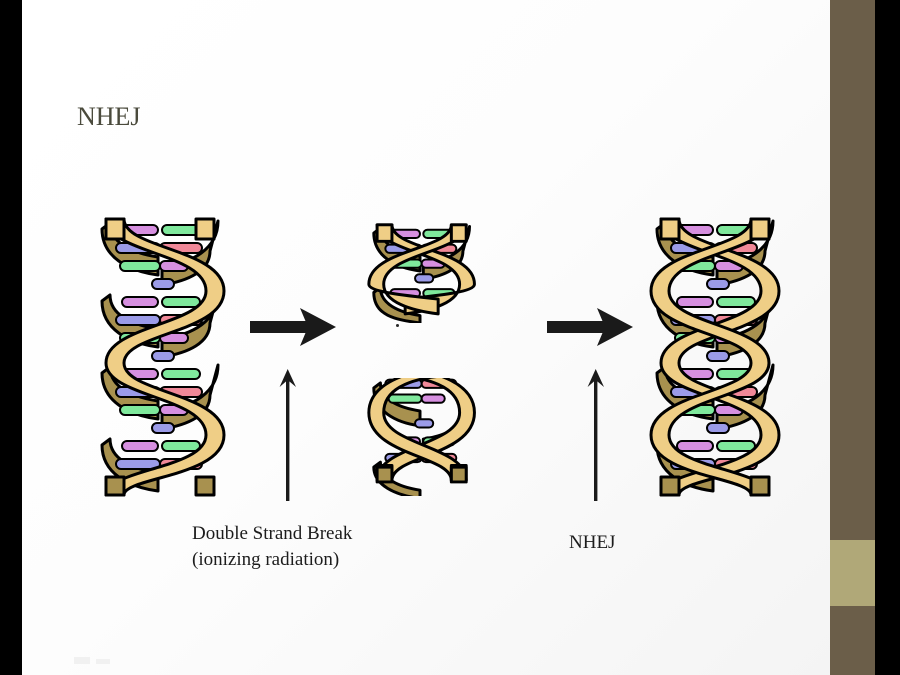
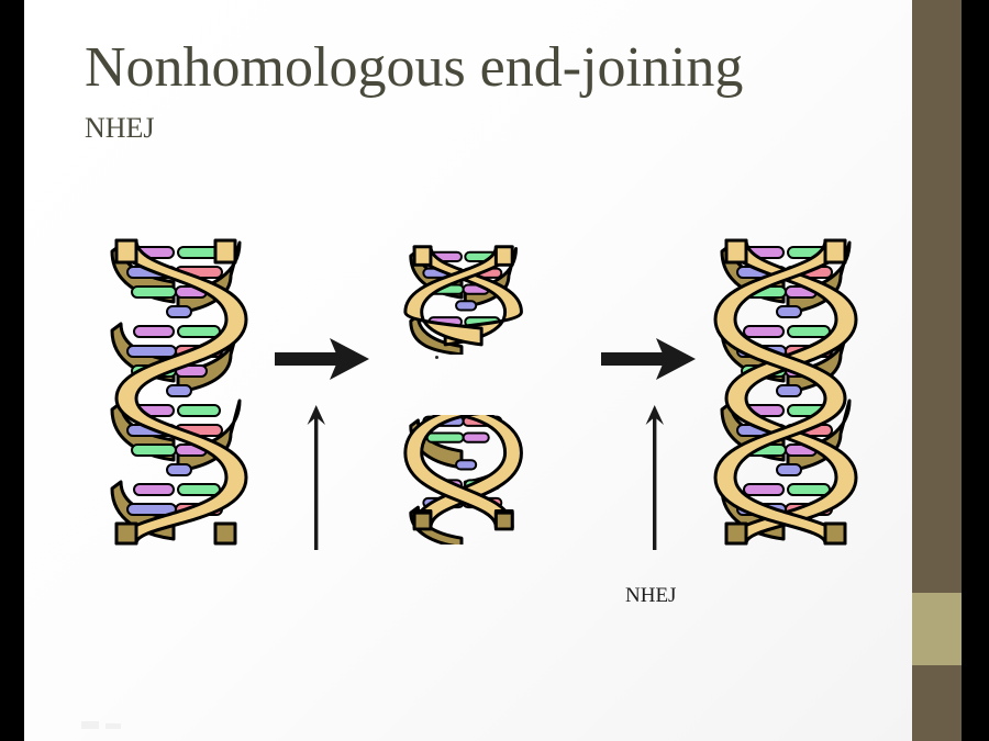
+ Nonhomologous end-joining
  NHEJ
- Double Strand Break
- (ionizing radiation)
  NHEJ
